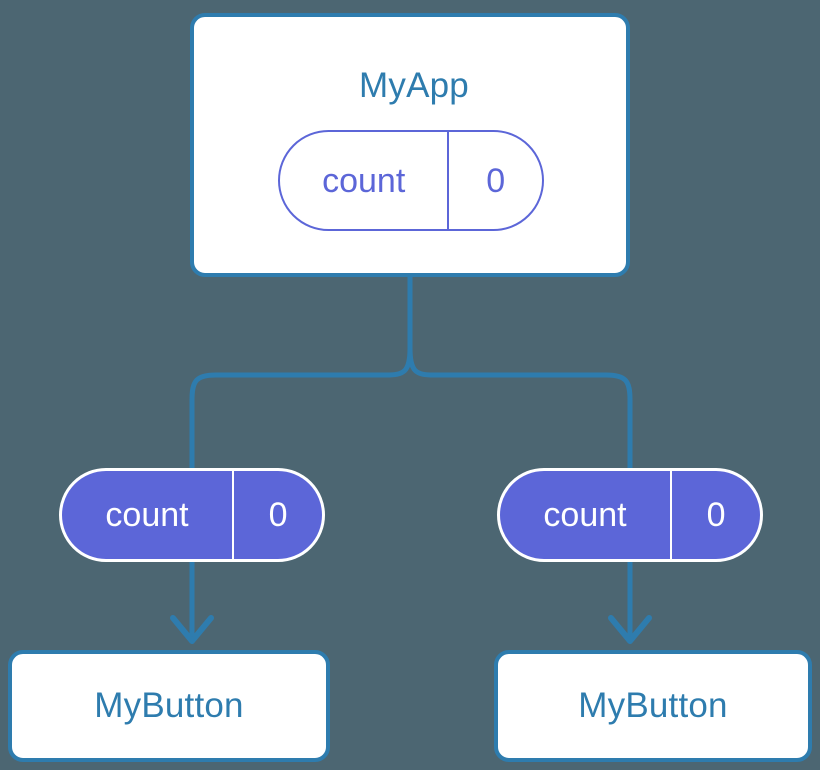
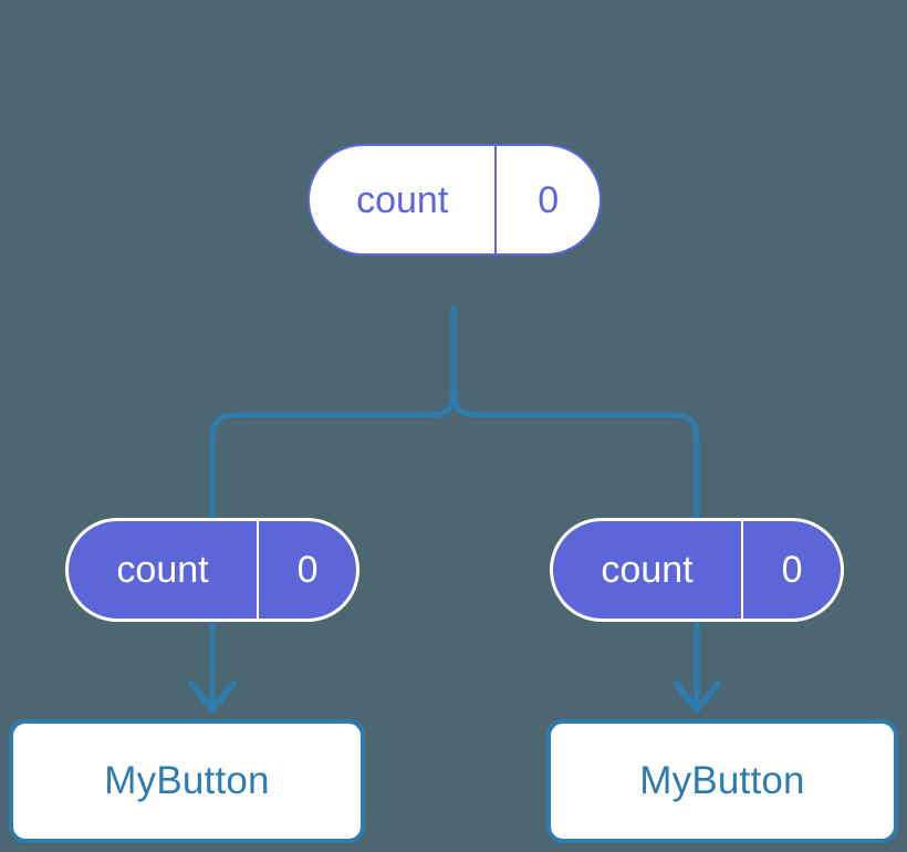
- MyApp
  count
  0
  count
  0
  MyButton
  count
  0
  MyButton
